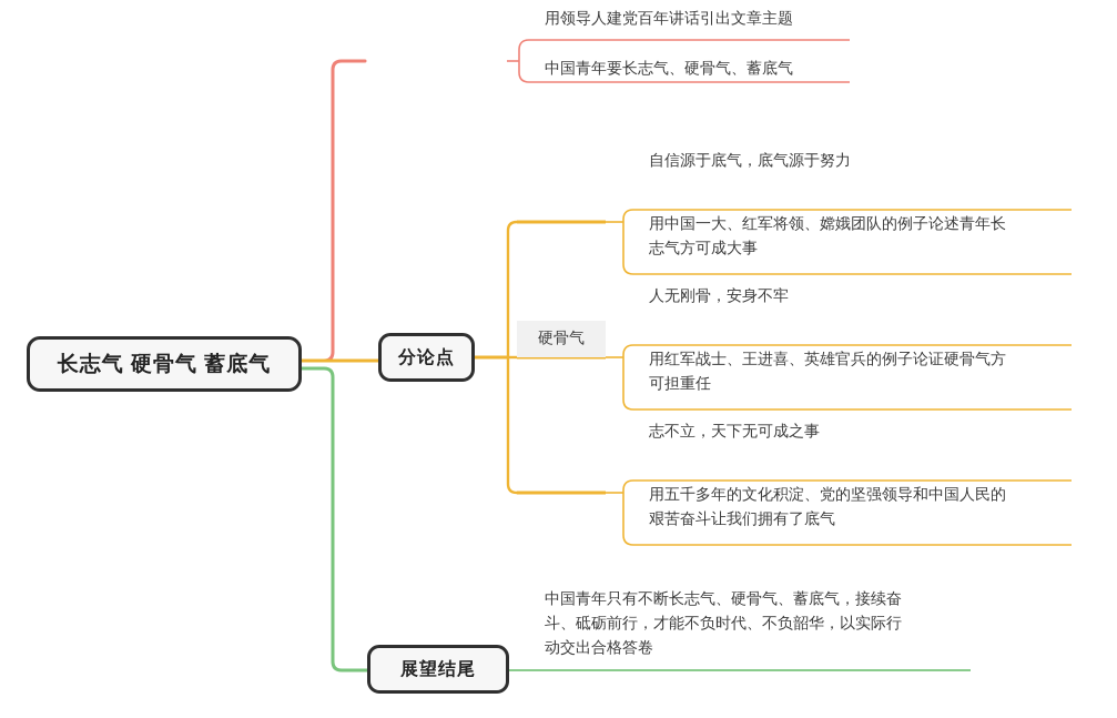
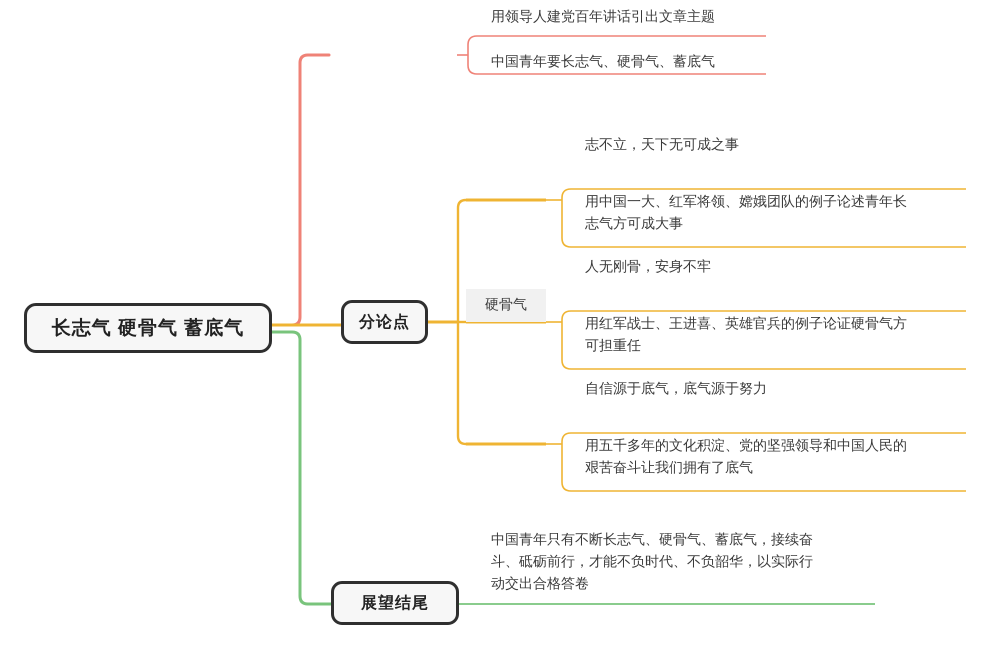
  长志气 硬骨气 蓄底气
  分论点
  展望结尾
  硬骨气
  用领导人建党百年讲话引出文章主题
  中国青年要长志气、硬骨气、蓄底气
- 自信源于底气，底气源于努力
+ 志不立，天下无可成之事
  用中国一大、红军将领、嫦娥团队的例子论述青年长
  志气方可成大事
  人无刚骨，安身不牢
  用红军战士、王进喜、英雄官兵的例子论证硬骨气方
  可担重任
- 志不立，天下无可成之事
+ 自信源于底气，底气源于努力
  用五千多年的文化积淀、党的坚强领导和中国人民的
  艰苦奋斗让我们拥有了底气
  中国青年只有不断长志气、硬骨气、蓄底气，接续奋
  斗、砥砺前行，才能不负时代、不负韶华，以实际行
  动交出合格答卷
